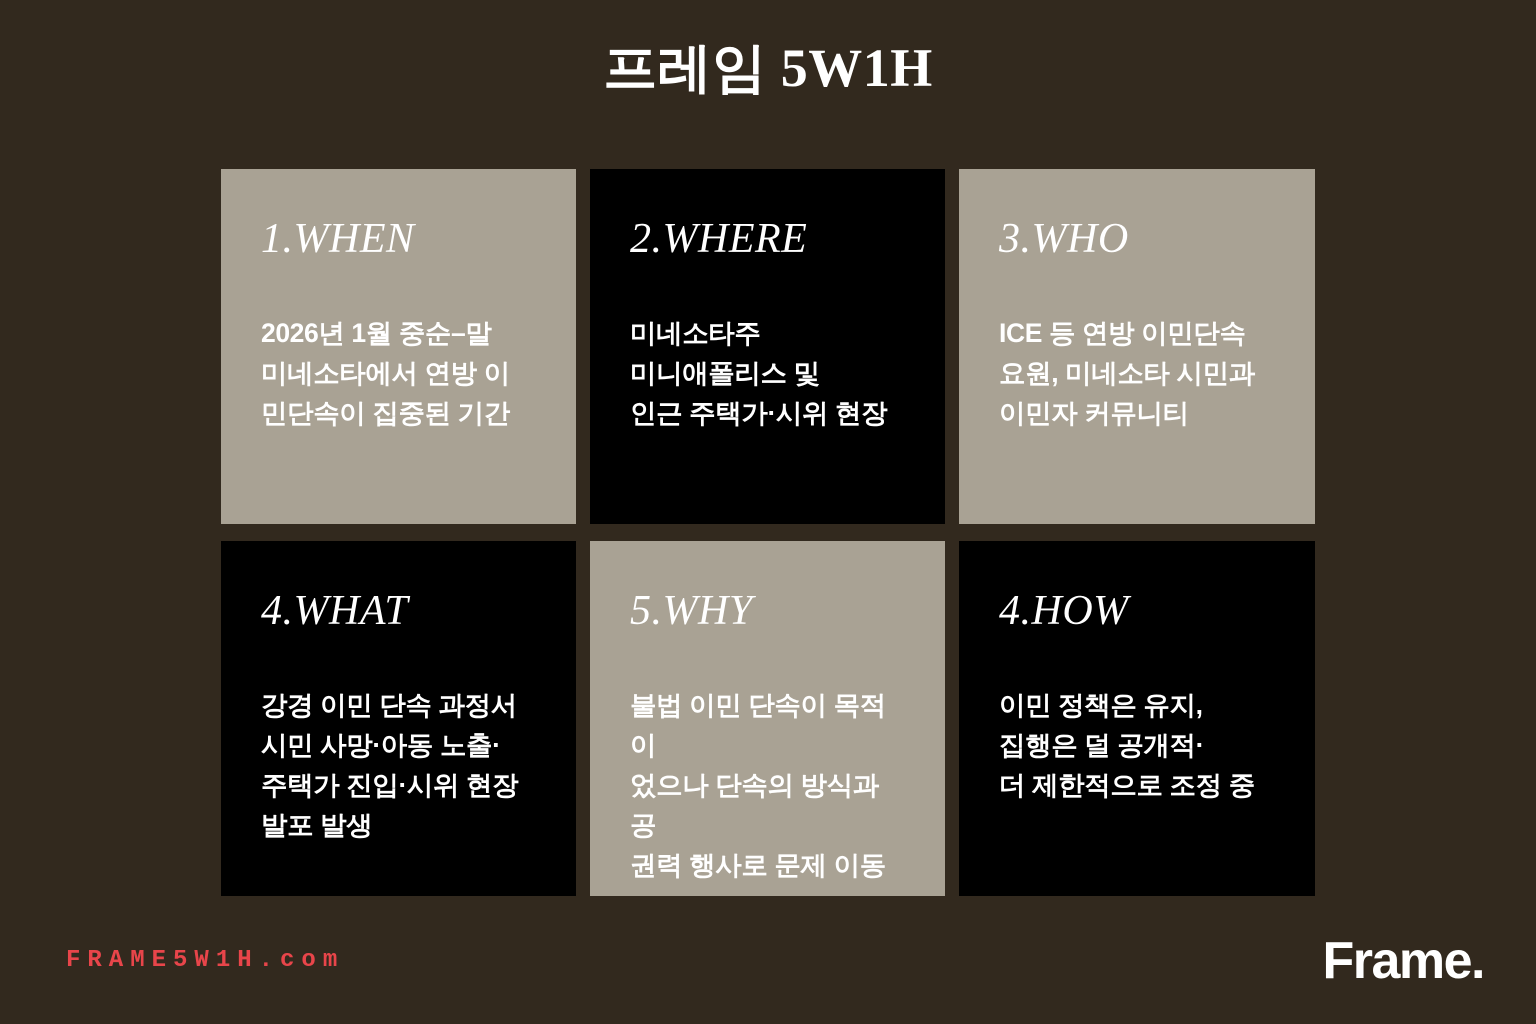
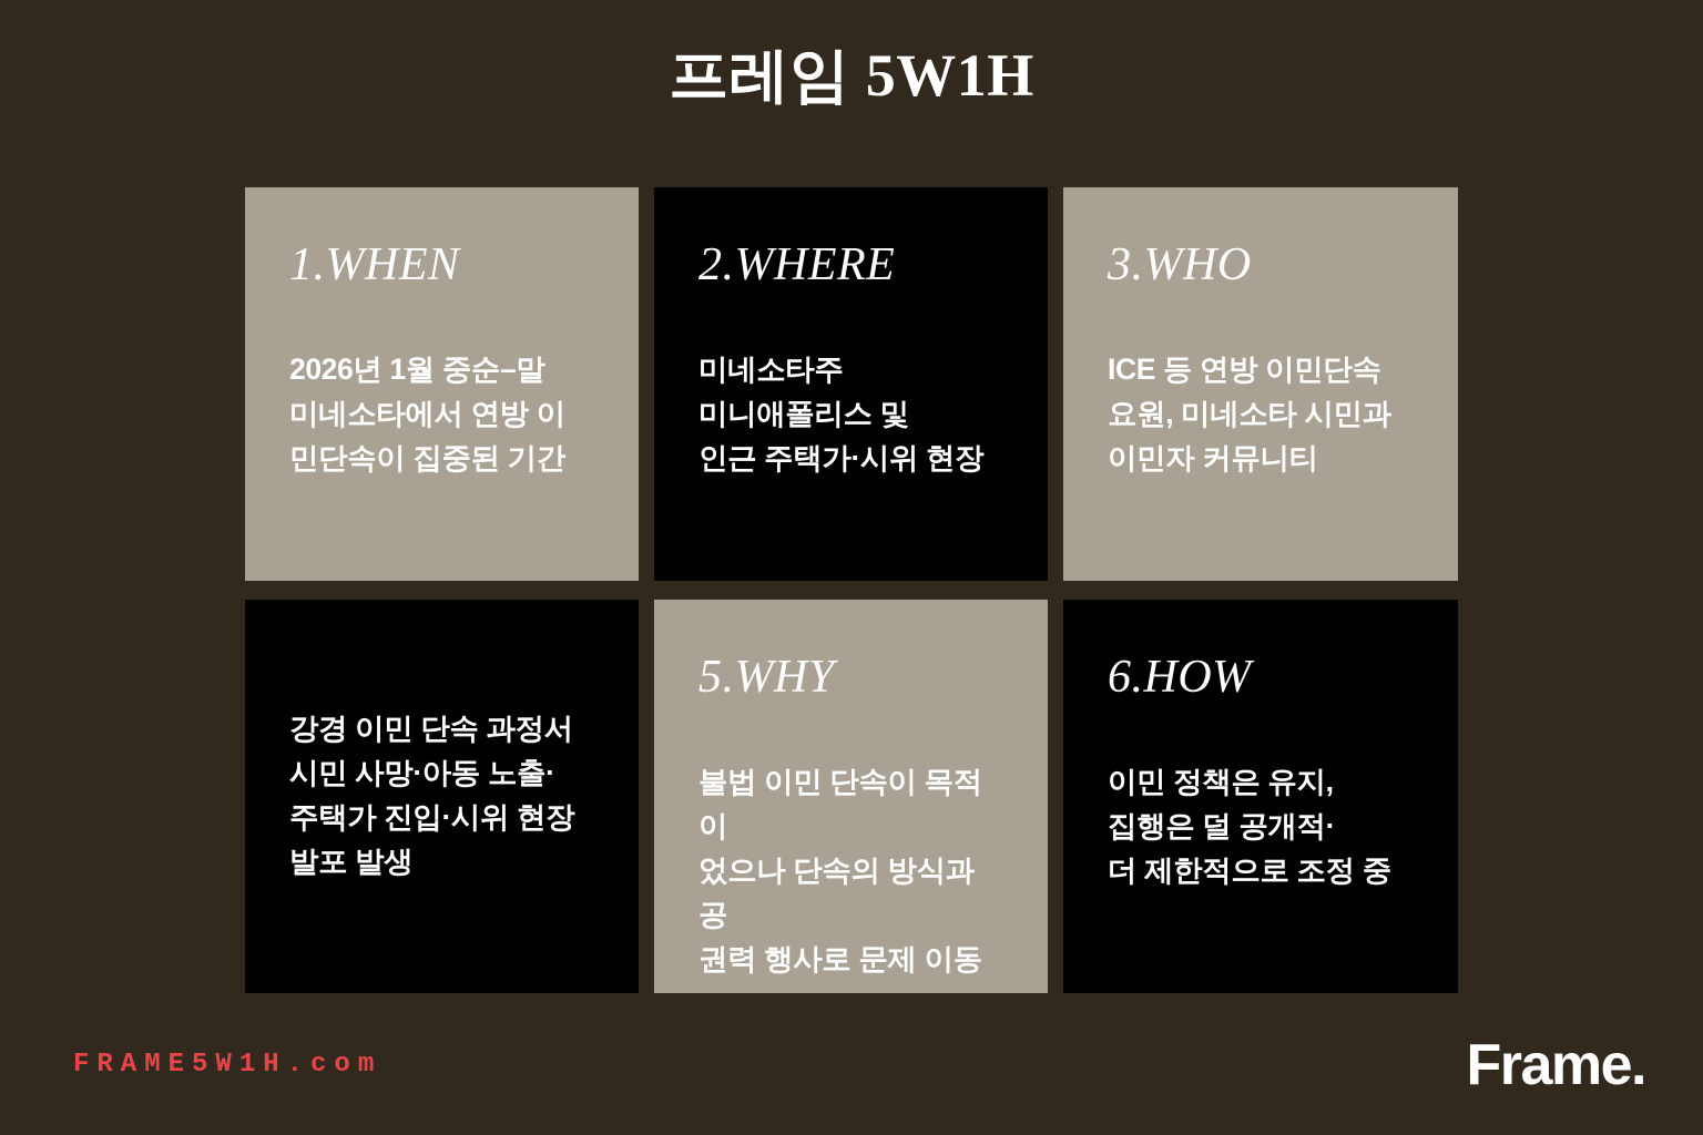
  프레임 5W1H
  1.WHEN
  2026년 1월 중순–말
  미네소타에서 연방 이
  민단속이 집중된 기간
  2.WHERE
  미네소타주
  미니애폴리스 및
  인근 주택가·시위 현장
  3.WHO
  ICE 등 연방 이민단속
  요원, 미네소타 시민과
  이민자 커뮤니티
- 4.WHAT
  강경 이민 단속 과정서
  시민 사망·아동 노출·
  주택가 진입·시위 현장
  발포 발생
  5.WHY
  불법 이민 단속이 목적이
  었으나 단속의 방식과 공
  권력 행사로 문제 이동
- 4.HOW
+ 6.HOW
  이민 정책은 유지,
  집행은 덜 공개적·
  더 제한적으로 조정 중
  FRAME5W1H.com
  Frame.
